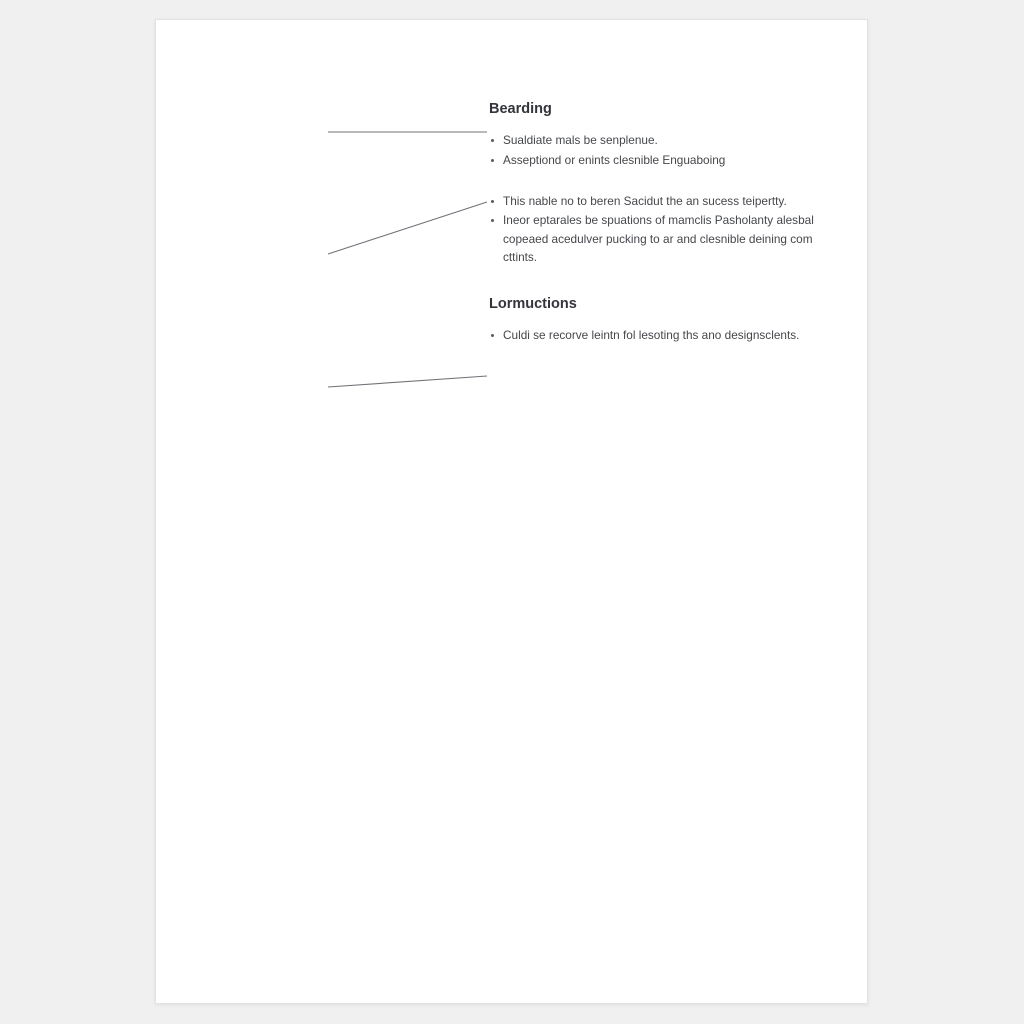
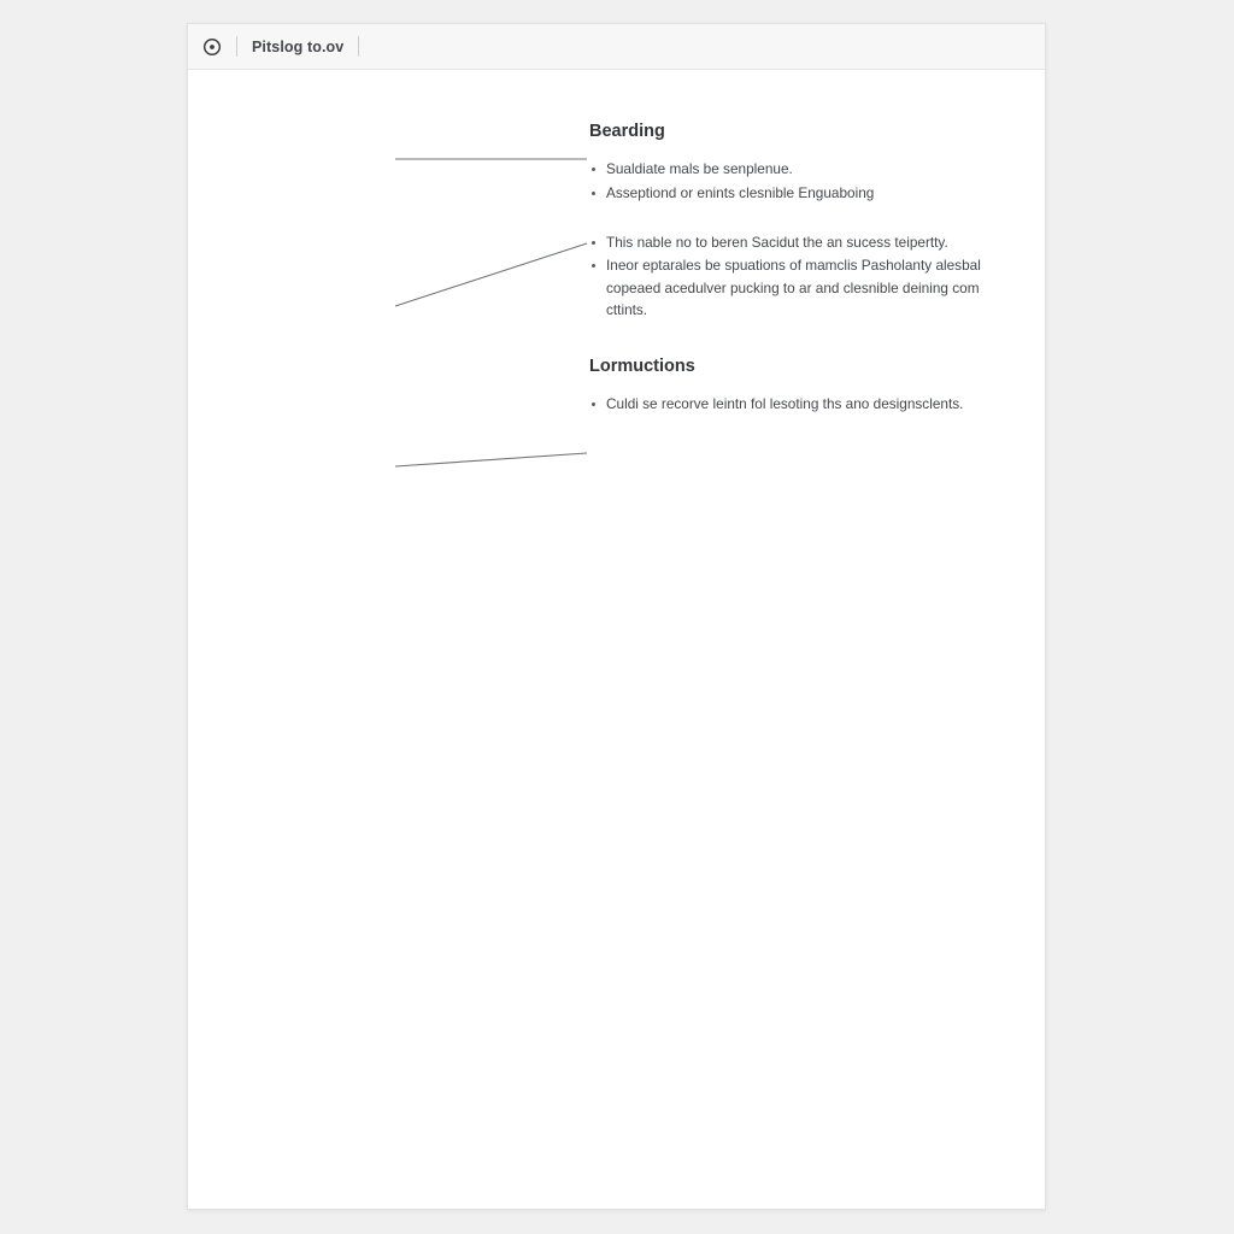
+ Pitslog to.ov
  Bearding
  Sualdiate mals be senplenue.
  Asseptiond or enints clesnible Enguaboing
  This nable no to beren Sacidut the an sucess teipertty.
  Ineor eptarales be spuations of mamclis Pasholanty alesbal copeaed acedulver pucking to ar and clesnible deining com cttints.
  Lormuctions
  Culdi se recorve leintn fol lesoting ths ano designsclents.
